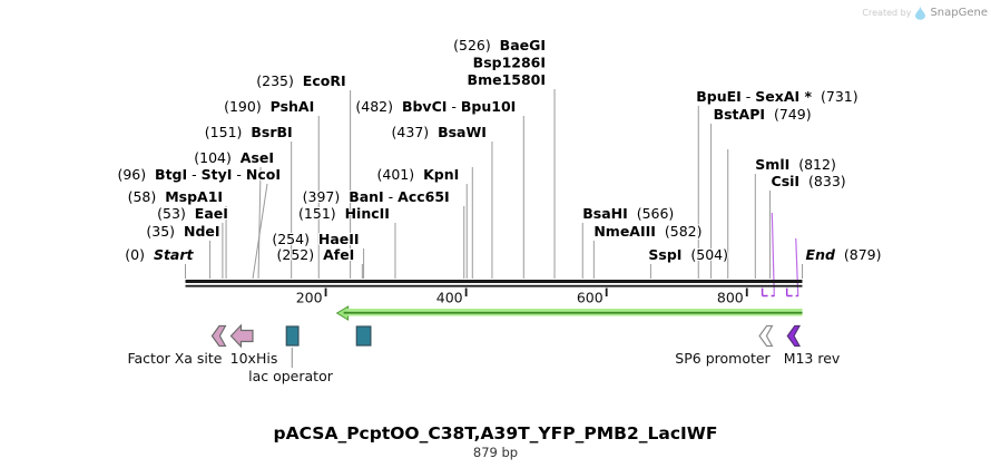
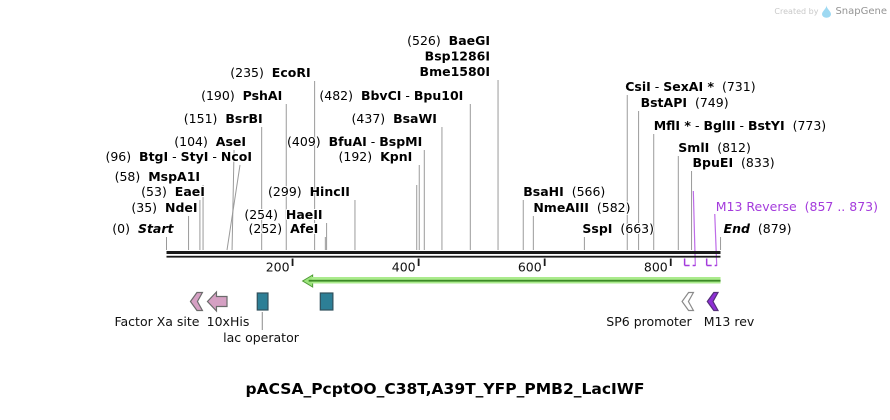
  Created by
  SnapGene
  200
  400
  600
  800
  Factor Xa site
  10xHis
  lac operator
  SP6 promoter
  M13 rev
  (0) Start
  (35) NdeI
  (53) EaeI
  (58) MspA1I
  (96) BtgI - StyI - NcoI
  (104) AseI
  (151) BsrBI
  (190) PshAI
  (235) EcoRI
  (252) AfeI
  (254) HaeII
- (151) HincII
+ (299) HincII
- (397) BanI - Acc65I
- (401) KpnI
+ (192) KpnI
+ (409) BfuAI - BspMI
  (437) BsaWI
  (482) BbvCI - Bpu10I
  (526) BaeGI
  Bsp1286I
  Bme1580I
  BsaHI (566)
  NmeAIII (582)
- SspI (504)
+ SspI (663)
- BpuEI - SexAI * (731)
+ CsiI - SexAI * (731)
  BstAPI (749)
+ MflI * - BglII - BstYI (773)
  SmlI (812)
- CsiI (833)
+ BpuEI (833)
  End (879)
+ M13 Reverse (857 .. 873)
  pACSA_PcptOO_C38T,A39T_YFP_PMB2_LacIWF
- 879 bp
